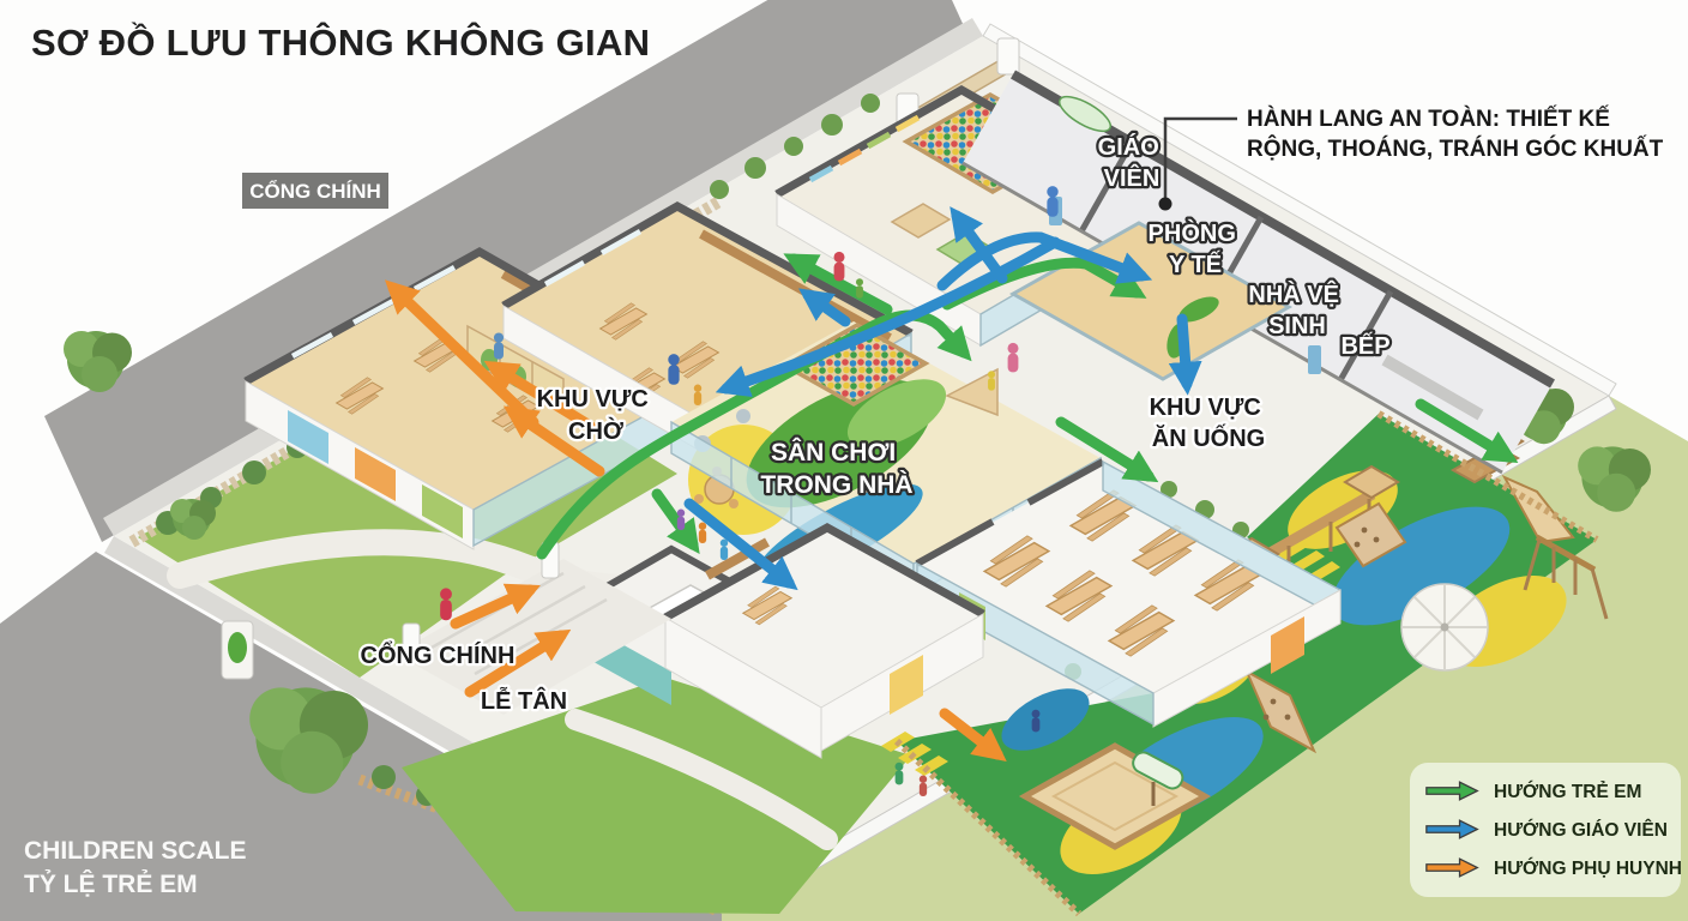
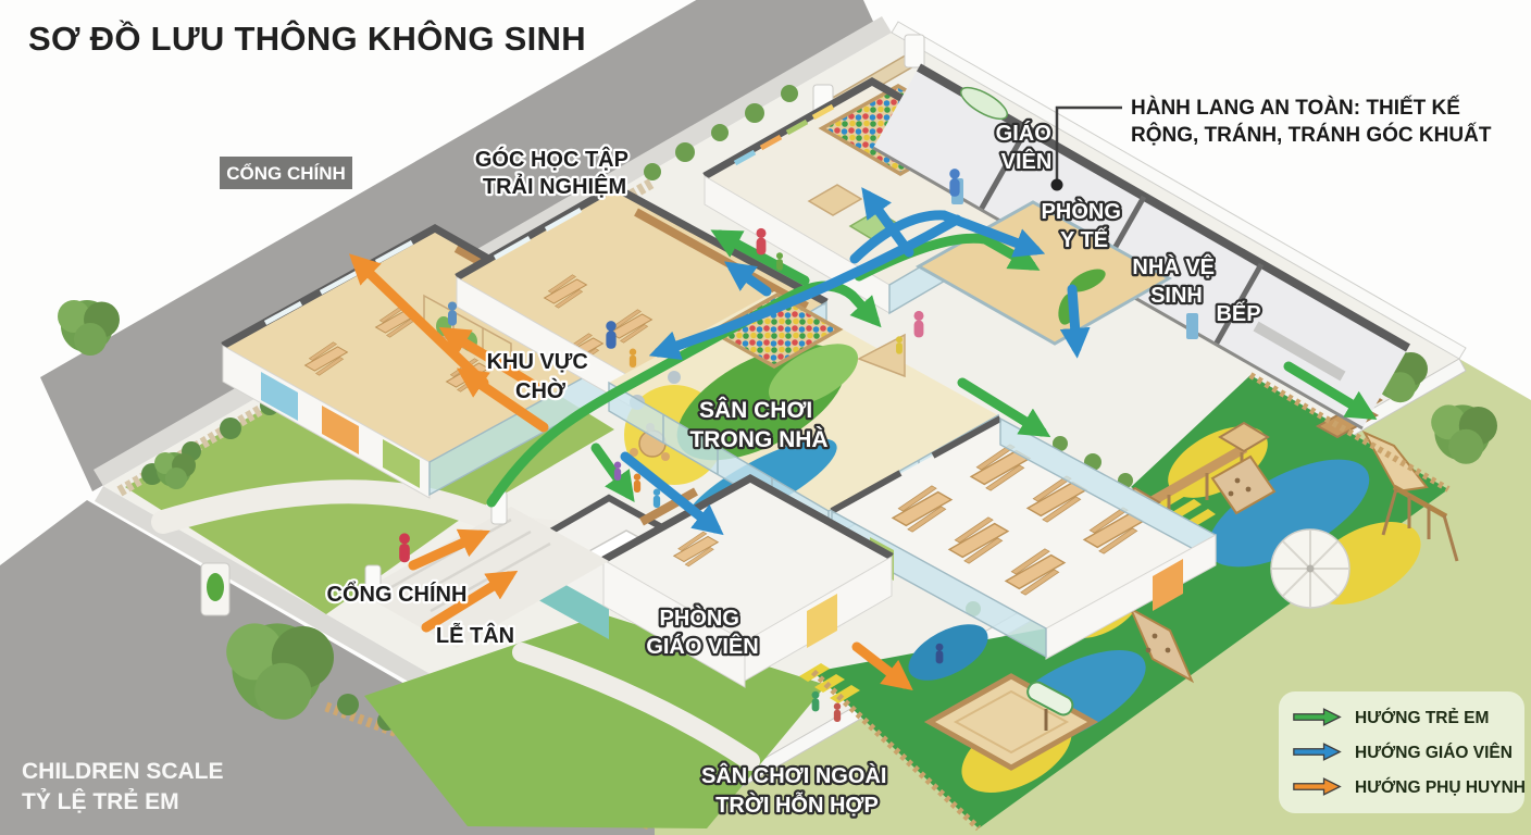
- SƠ ĐỒ LƯU THÔNG KHÔNG GIAN
+ SƠ ĐỒ LƯU THÔNG KHÔNG SINH
  CỔNG CHÍNH
  HÀNH LANG AN TOÀN: THIẾT KẾ
- RỘNG, THOÁNG, TRÁNH GÓC KHUẤT
+ RỘNG, TRÁNH, TRÁNH GÓC KHUẤT
+ GÓC HỌC TẬP TRẢI NGHIỆM
  GIÁO VIÊN
  PHÒNG Y TẾ
  NHÀ VỆ SINH
  BẾP
  KHU VỰC CHỜ
  SÂN CHƠI TRONG NHÀ
- KHU VỰC ĂN UỐNG
  CỔNG CHÍNH
  LỄ TÂN
+ PHÒNG GIÁO VIÊN
+ SÂN CHƠI NGOÀI TRỜI HỖN HỢP
  CHILDREN SCALE
  TỶ LỆ TRẺ EM
  HƯỚNG TRẺ EM
  HƯỚNG GIÁO VIÊN
  HƯỚNG PHỤ HUYNH
